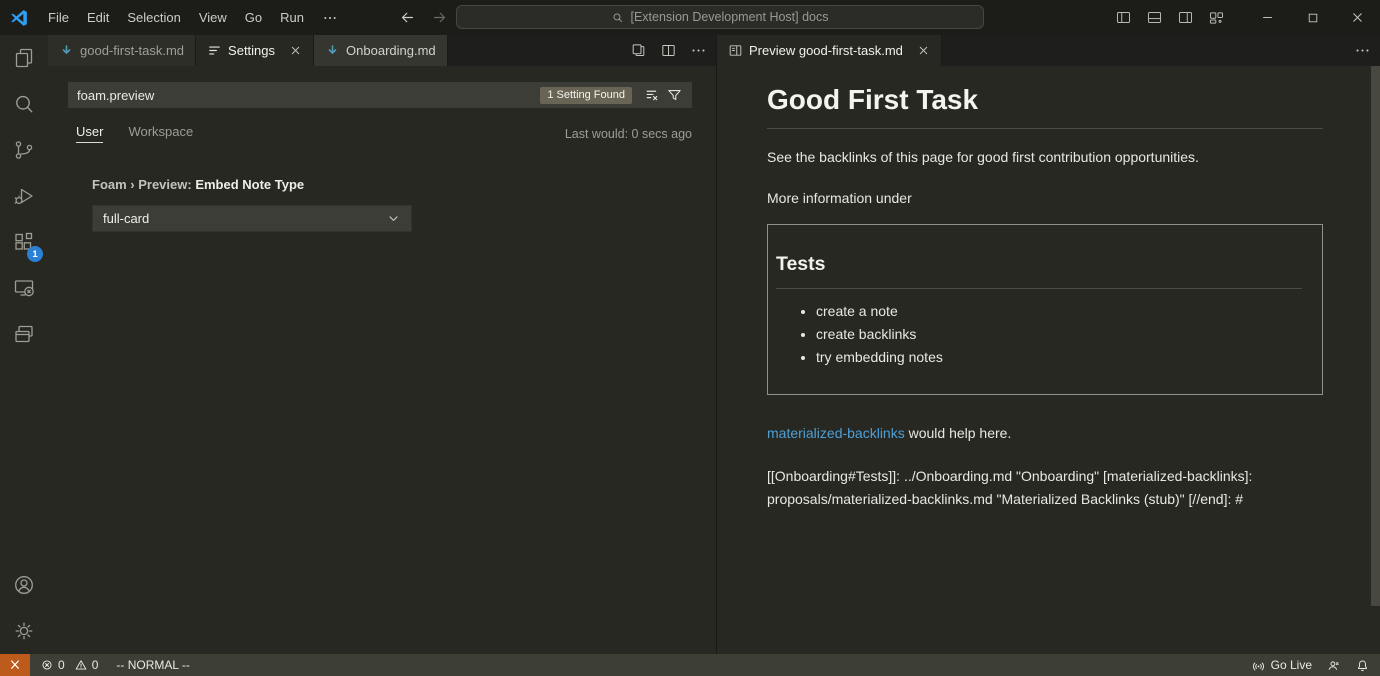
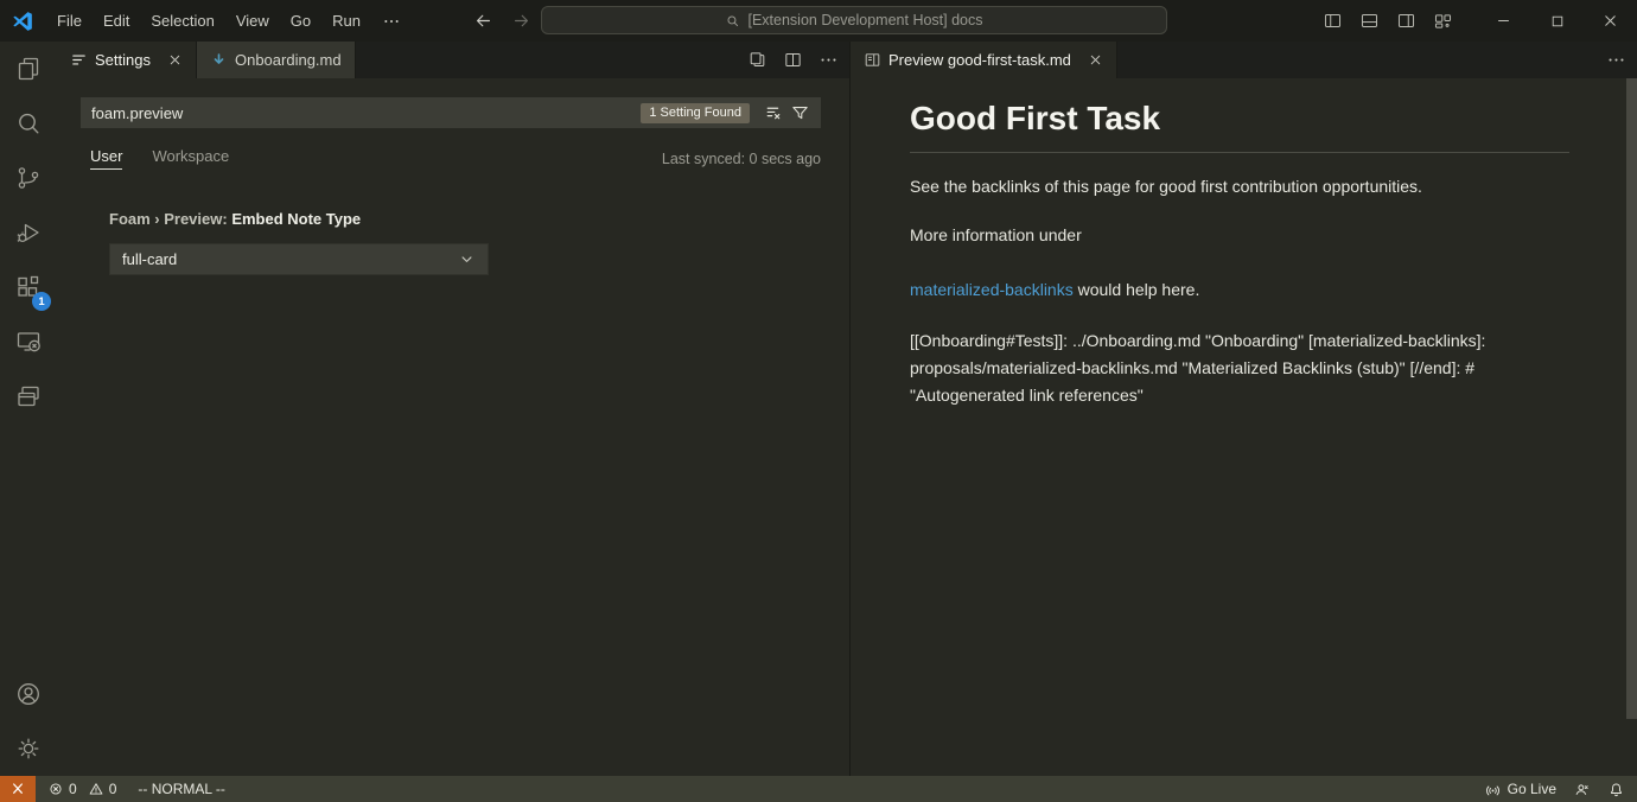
  File
  Edit
  Selection
  View
  Go
  Run
  [Extension Development Host] docs
  1
- good-first-task.md
  Settings
  Onboarding.md
  foam.preview
  1 Setting Found
  User
  Workspace
- Last would: 0 secs ago
+ Last synced: 0 secs ago
  Foam › Preview: Embed Note Type
  full-card
  Preview good-first-task.md
  Good First Task
  See the backlinks of this page for good first contribution opportunities.
  More information under
- Tests
- create a note
- create backlinks
- try embedding notes
  materialized-backlinks would help here.
  [[Onboarding#Tests]]: ../Onboarding.md "Onboarding" [materialized-backlinks]:
  proposals/materialized-backlinks.md "Materialized Backlinks (stub)" [//end]: #
+ "Autogenerated link references"
  0
  0
  -- NORMAL --
  Go Live
